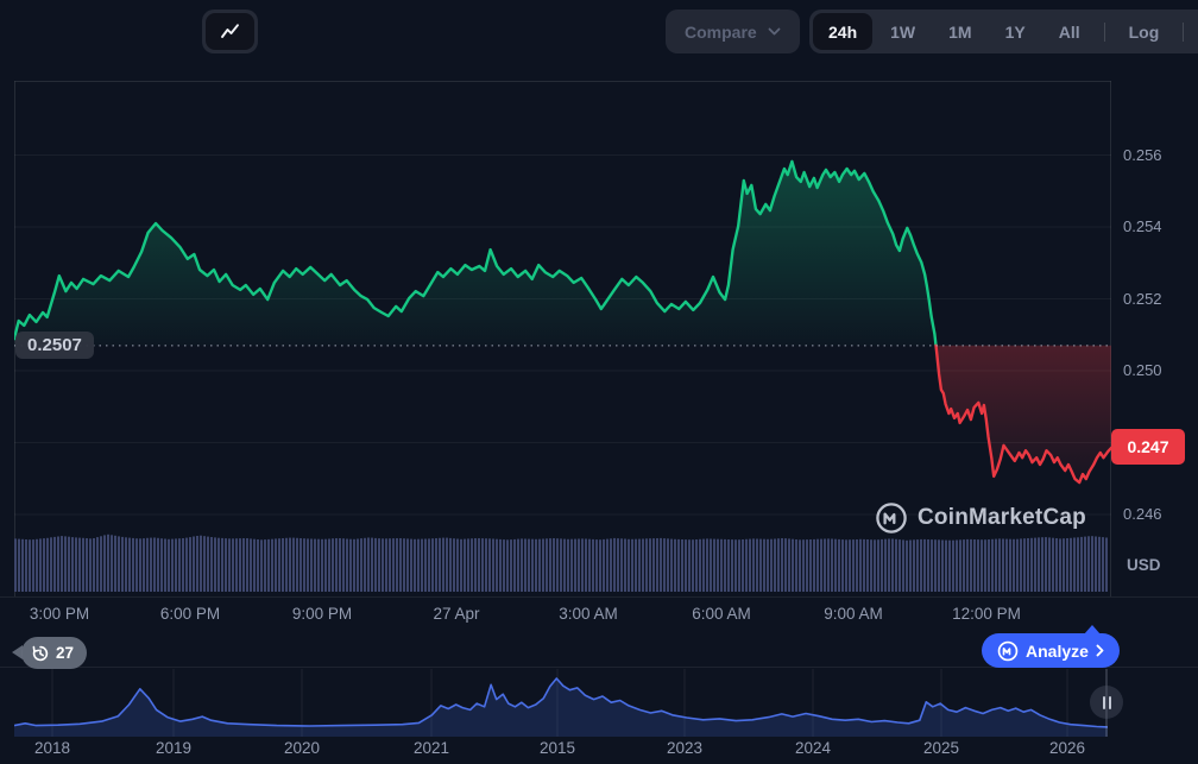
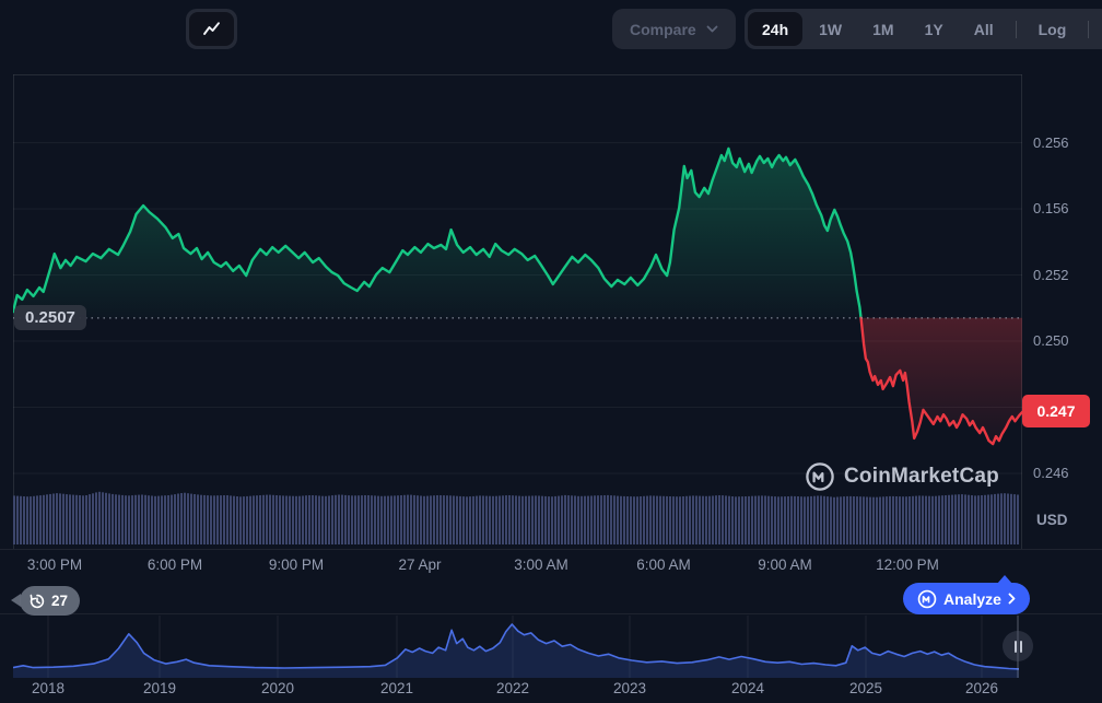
  Compare
  24h
  1W
  1M
  1Y
  All
  Log
  0.2507
  0.256
- 0.254
+ 0.156
  0.252
  0.250
  0.246
  0.247
  USD
  3:00 PM
  6:00 PM
  9:00 PM
  27 Apr
  3:00 AM
  6:00 AM
  9:00 AM
  12:00 PM
  CoinMarketCap
  27
  Analyze
  2018
  2019
  2020
  2021
- 2015
+ 2022
  2023
  2024
  2025
  2026
